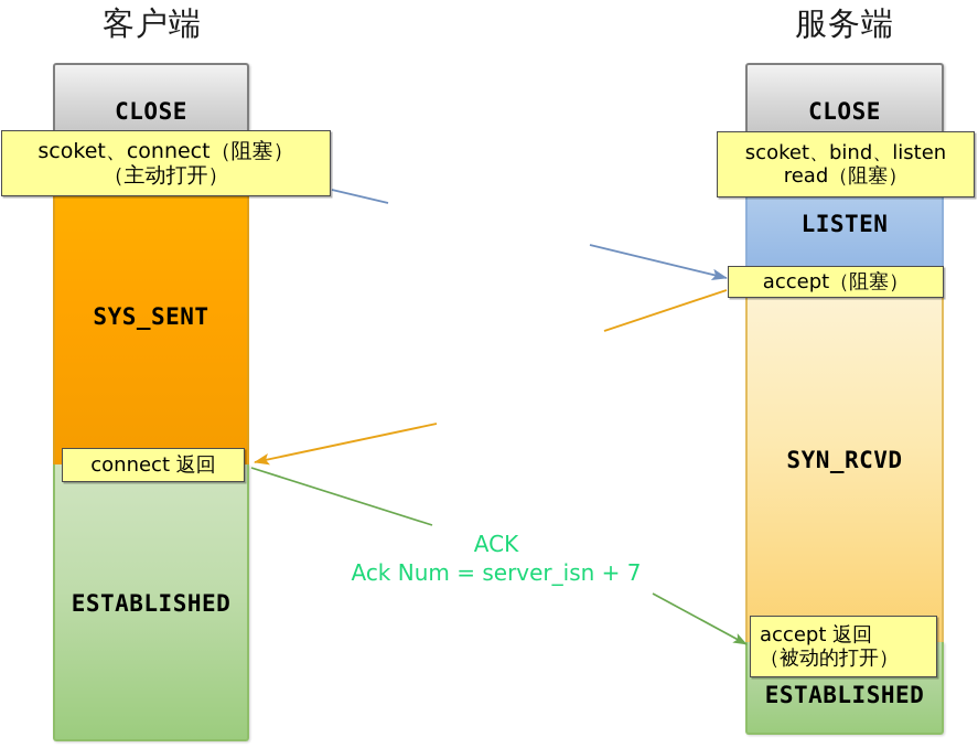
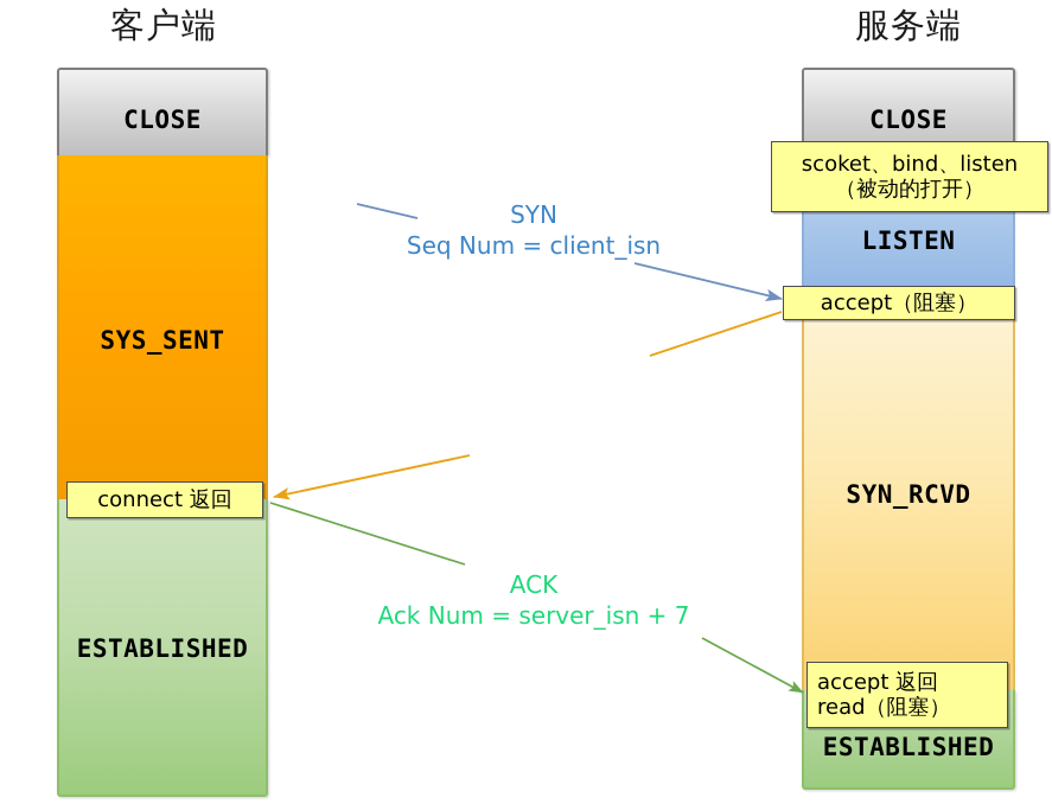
  客户端
  服务端
  CLOSE
  SYS_SENT
  ESTABLISHED
  CLOSE
  LISTEN
  SYN_RCVD
  ESTABLISHED
+ SYN
+ Seq Num = client_isn
  ACK
  Ack Num = server_isn + 7
- scoket、connect（阻塞）
- （主动打开）
  connect 返回
  scoket、bind、listen
- read（阻塞）
+ （被动的打开）
  accept（阻塞）
  accept 返回
- （被动的打开）
+ read（阻塞）
